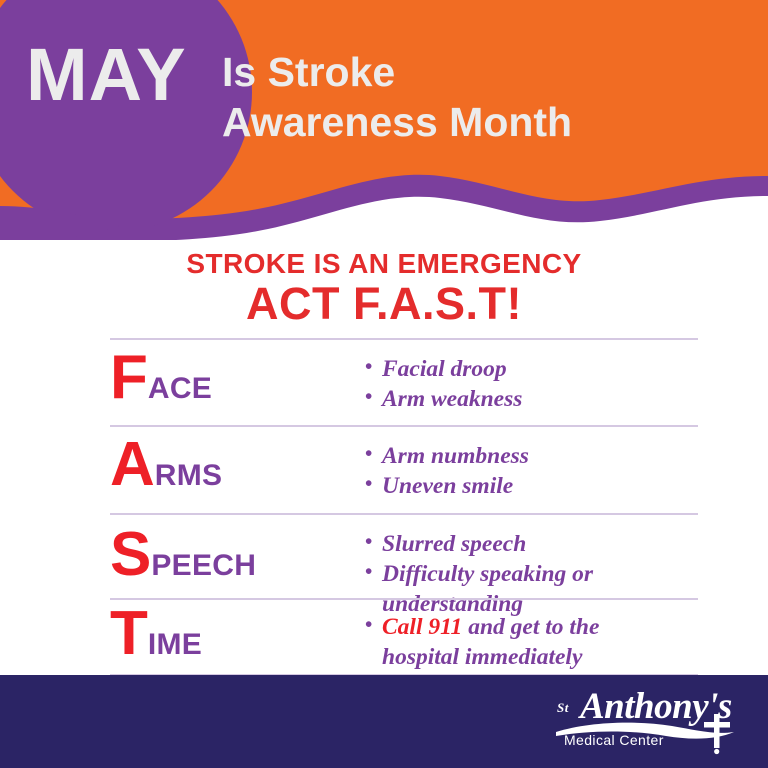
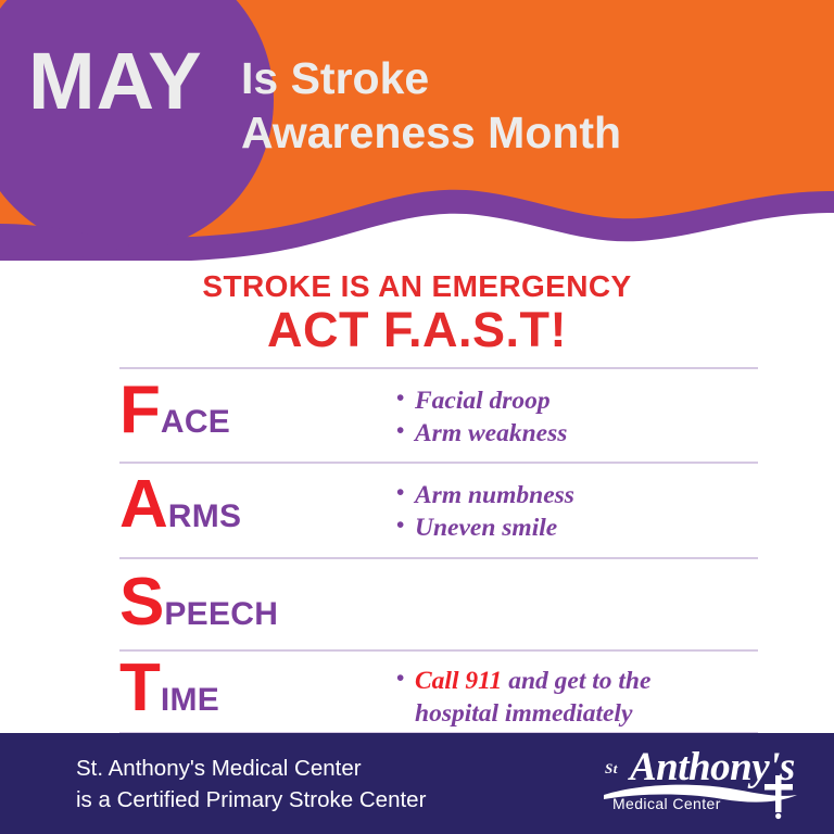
  MAY
  Is Stroke
  Awareness Month
  STROKE IS AN EMERGENCY
  ACT F.A.S.T!
  F
  ACE
  Facial droop
  Arm weakness
  A
  RMS
  Arm numbness
  Uneven smile
  S
  PEECH
- Slurred speech
- Difficulty speaking or
- understanding
  T
  IME
  Call 911 and get to the
  hospital immediately
+ St. Anthony's Medical Center
+ is a Certified Primary Stroke Center
  St
  Anthony's
  Medical Center
